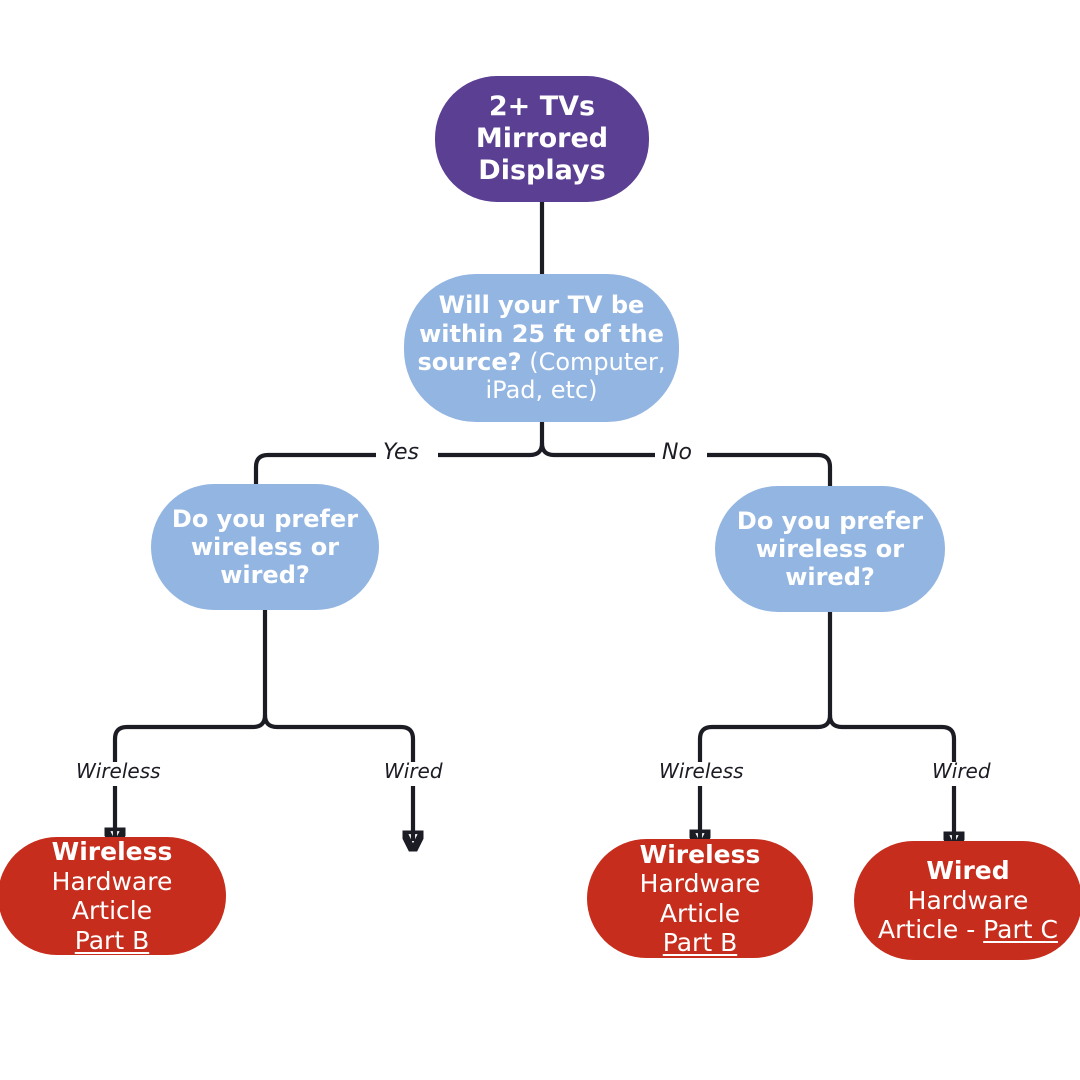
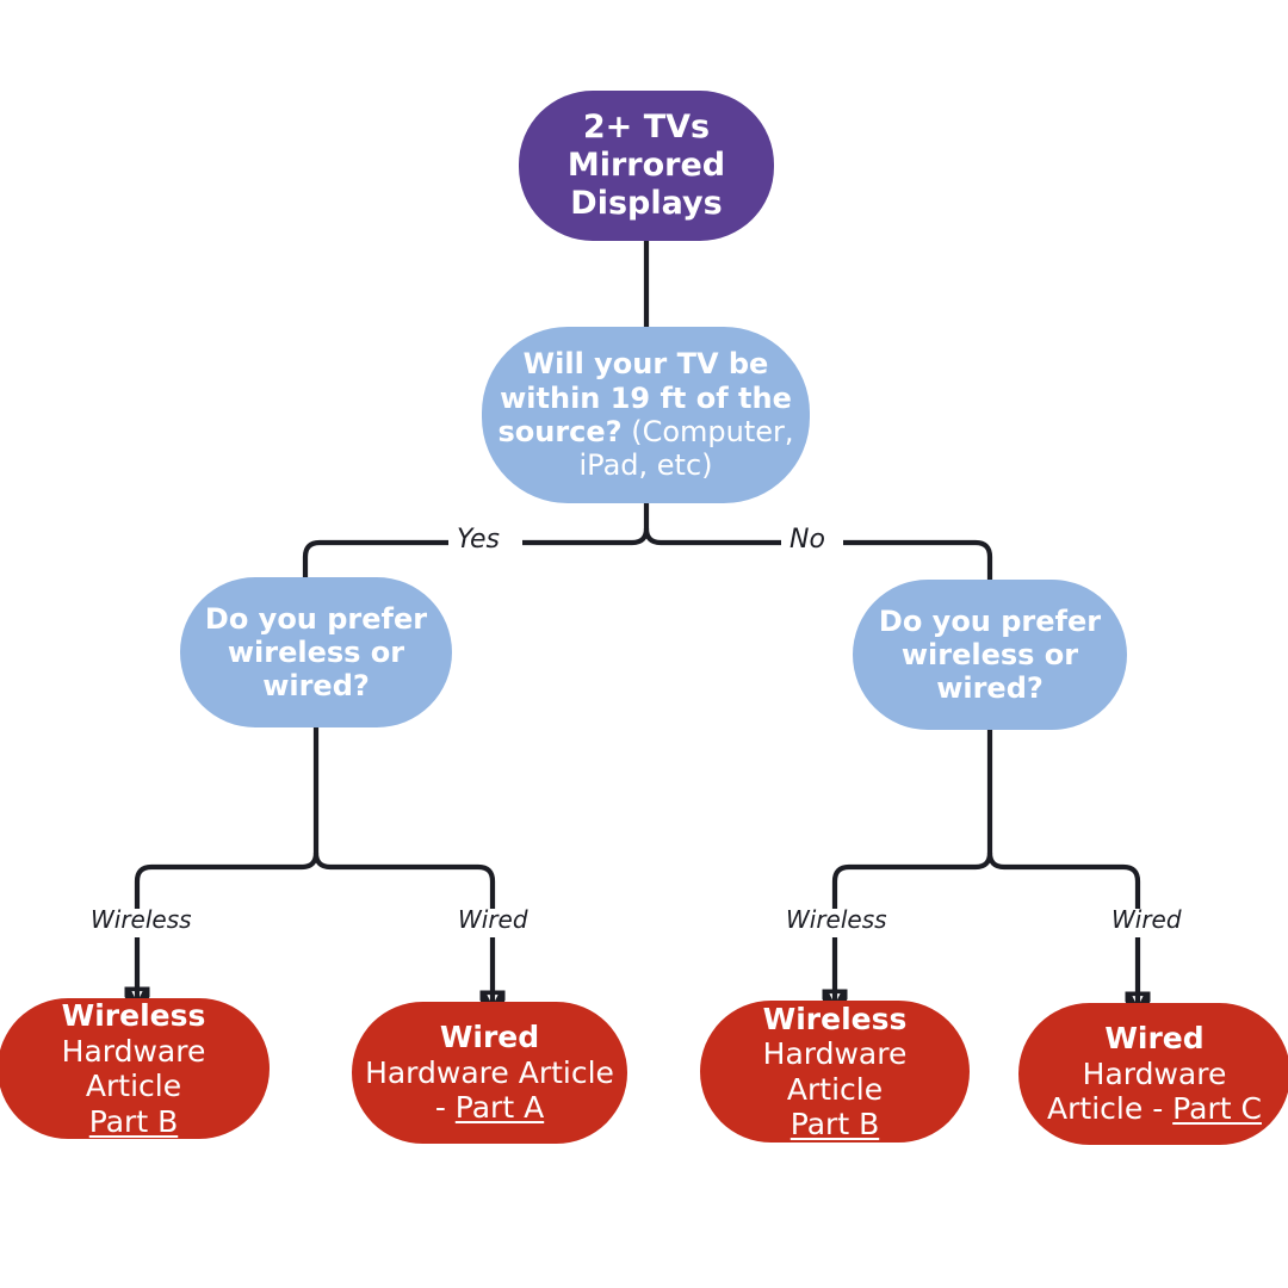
  2+ TVs
  Mirrored
  Displays
- Will your TV be within 25 ft of the source? (Computer, iPad, etc)
+ Will your TV be within 19 ft of the source? (Computer, iPad, etc)
  Do you prefer
  wireless or
  wired?
  Do you prefer
  wireless or
  wired?
  Wireless
  Hardware Article
  Part B
+ Wired Hardware Article - Part A
  Wireless
  Hardware Article
  Part B
  Wired Hardware Article - Part C
  Yes
  No
  Wireless
  Wired
  Wireless
  Wired
